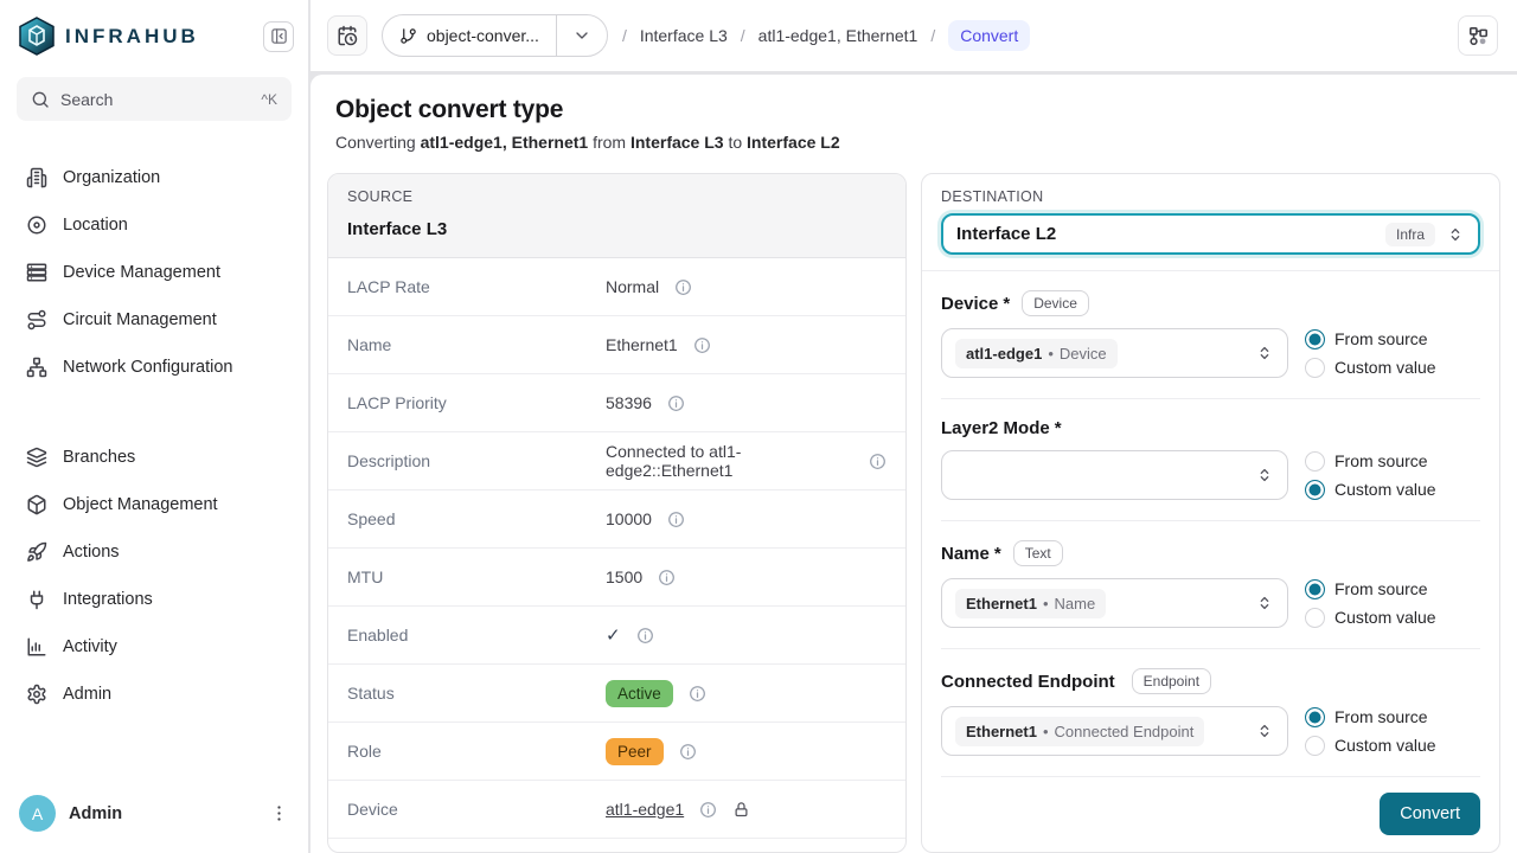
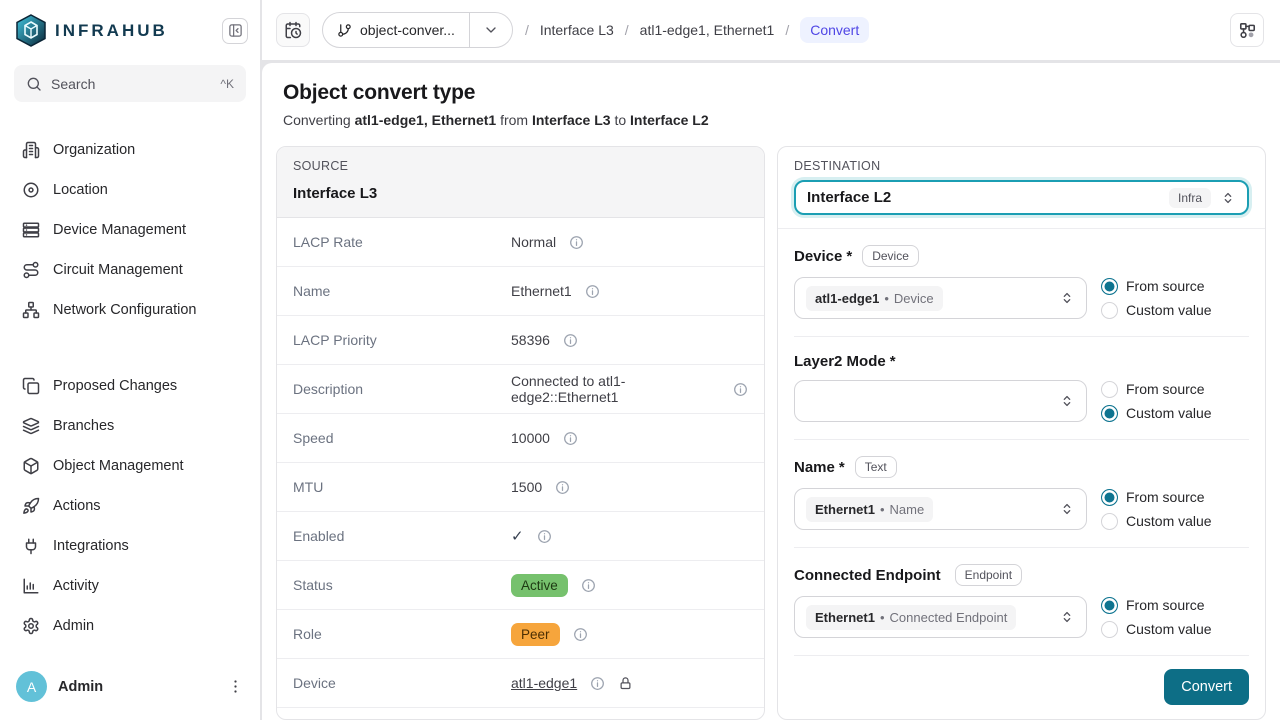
  INFRAHUB
  Search
  ^K
  Organization
  Location
  Device Management
  Circuit Management
  Network Configuration
+ Proposed Changes
  Branches
  Object Management
  Actions
  Integrations
  Activity
  Admin
  A
  Admin
  object-conver...
  /
  Interface L3
  /
  atl1-edge1, Ethernet1
  /
  Convert
  Object convert type
  Converting atl1-edge1, Ethernet1 from Interface L3 to Interface L2
  SOURCE
  Interface L3
  LACP Rate
  Normal
  Name
  Ethernet1
  LACP Priority
  58396
  Description
  Connected to atl1-edge2::Ethernet1
  Speed
  10000
  MTU
  1500
  Enabled
  ✓
  Status
  Active
  Role
  Peer
  Device
  atl1-edge1
  DESTINATION
  Interface L2
  Infra
  Device *
  Device
  atl1-edge1
  •
  Device
  From source
  Custom value
  Layer2 Mode *
  From source
  Custom value
  Name *
  Text
  Ethernet1
  •
  Name
  From source
  Custom value
  Connected Endpoint
  Endpoint
  Ethernet1
  •
  Connected Endpoint
  From source
  Custom value
  Convert
